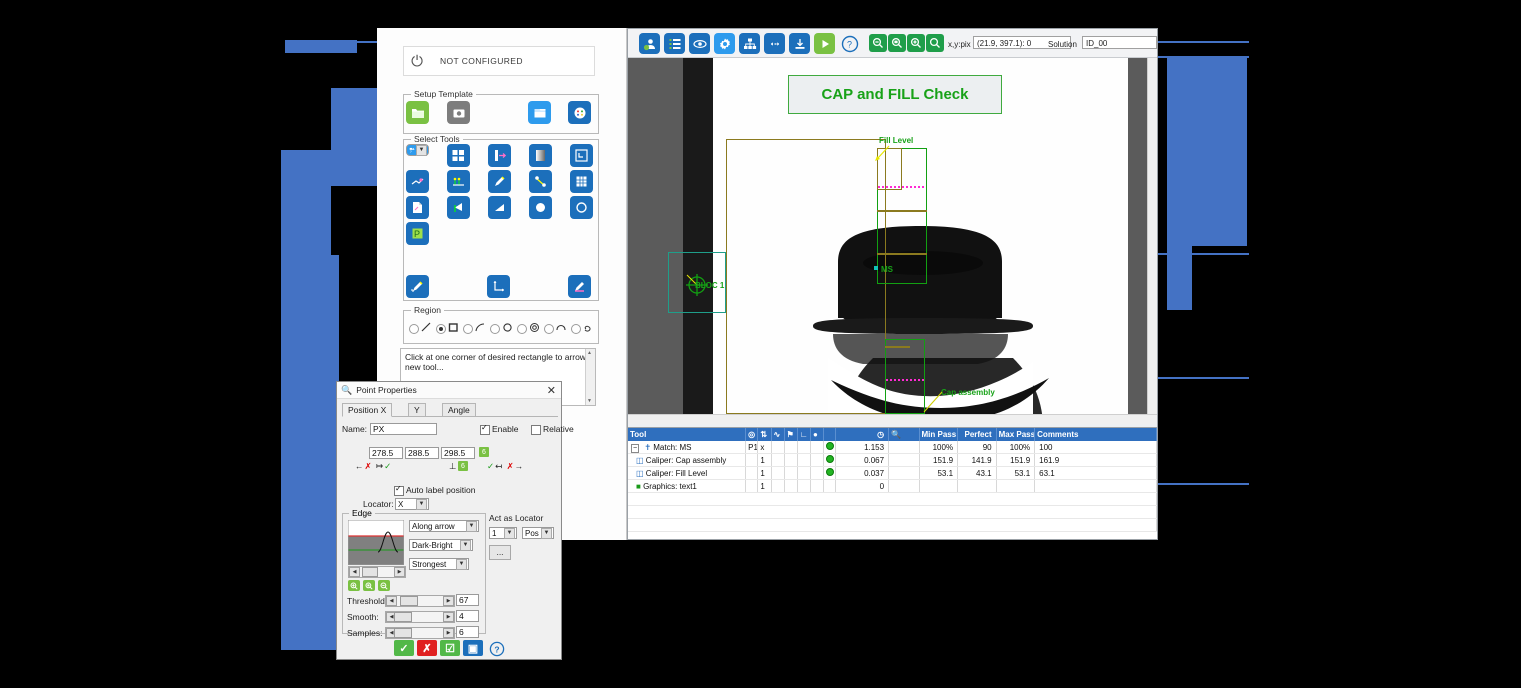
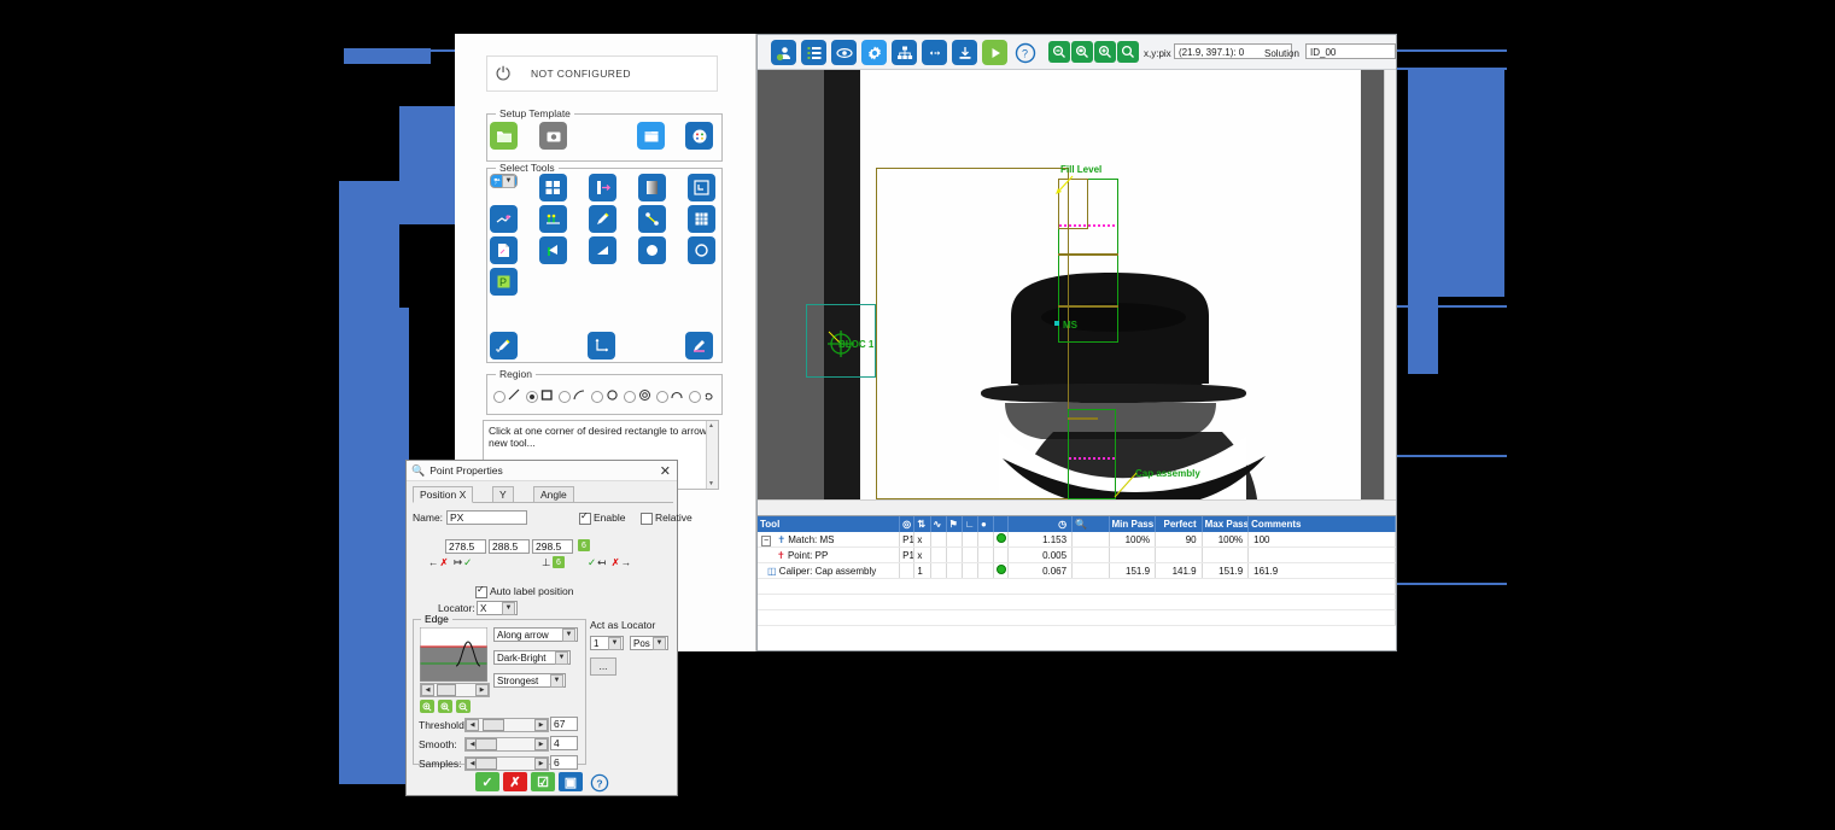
  ⏻
  NOT CONFIGURED
  Setup Template
  Select Tools
  P
  Region
  Click at one corner of desired rectangle to arrow new tool...
  ?
  x,y:pix
  (21.9, 397.1): 0
  Solution
  ID_00
- CAP and FILL Check
  BLOC 1
  Fill Level
  MS
  Cap assembly
  Tool	◎	⇅	∿	⚑	∟	●		◷	🔍	Min Pass	Perfect	Max Pass	Comments
  ✝ Match: MS	P1	x						1.153		100%	90	100%	100
+ ✝ Point: PP	P1	x						0.005
  ◫ Caliper: Cap assembly		1						0.067		151.9	141.9	151.9	161.9
- ◫ Caliper: Fill Level		1						0.037		53.1	43.1	53.1	63.1
- ■ Graphics: text1		1						0
  🔍
  Point Properties
  ✕
  Position X
  Y
  Angle
  Name:
  PX
  Enable
  Relative
  278.5
  288.5
  298.5
  ←✗ ↦✓
  ⊥
  ✓↤ ✗→
  Auto label position
  Locator:
  X
  Edge
  Along arrow
  Dark-Bright
  Strongest
  Threshold
  67
  Smooth:
  4
  Samples:
  6
  Act as Locator
  1
  Pos
  ...
  ✓
  ✗
  ☑
  ▣
  ?
